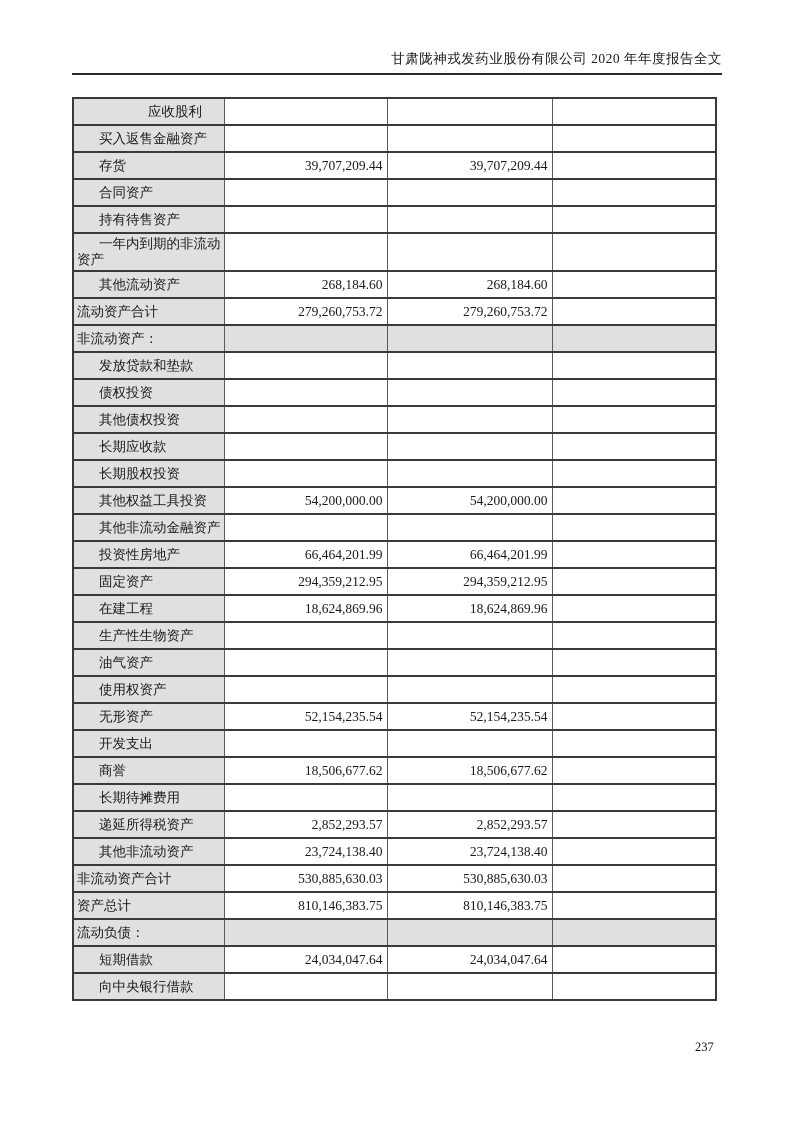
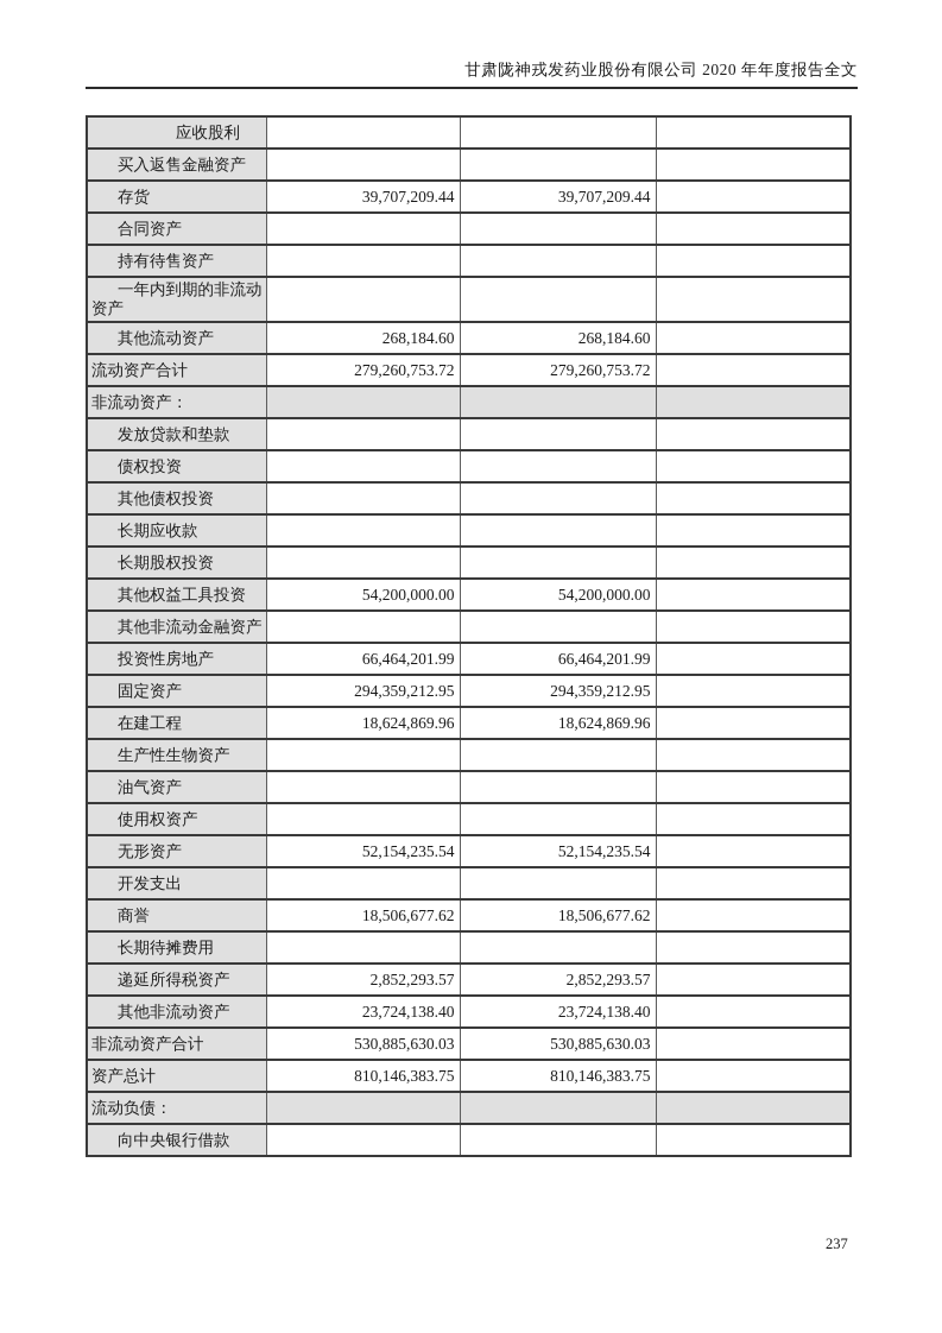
  甘肃陇神戎发药业股份有限公司 2020 年年度报告全文
  应收股利
  买入返售金融资产
  存货	39,707,209.44	39,707,209.44
  合同资产
  持有待售资产
  一年内到期的非流动资产
  其他流动资产	268,184.60	268,184.60
  流动资产合计	279,260,753.72	279,260,753.72
  非流动资产：
  发放贷款和垫款
  债权投资
  其他债权投资
  长期应收款
  长期股权投资
  其他权益工具投资	54,200,000.00	54,200,000.00
  其他非流动金融资产
  投资性房地产	66,464,201.99	66,464,201.99
  固定资产	294,359,212.95	294,359,212.95
  在建工程	18,624,869.96	18,624,869.96
  生产性生物资产
  油气资产
  使用权资产
  无形资产	52,154,235.54	52,154,235.54
  开发支出
  商誉	18,506,677.62	18,506,677.62
  长期待摊费用
  递延所得税资产	2,852,293.57	2,852,293.57
  其他非流动资产	23,724,138.40	23,724,138.40
  非流动资产合计	530,885,630.03	530,885,630.03
  资产总计	810,146,383.75	810,146,383.75
  流动负债：
- 短期借款	24,034,047.64	24,034,047.64
  向中央银行借款
  237
